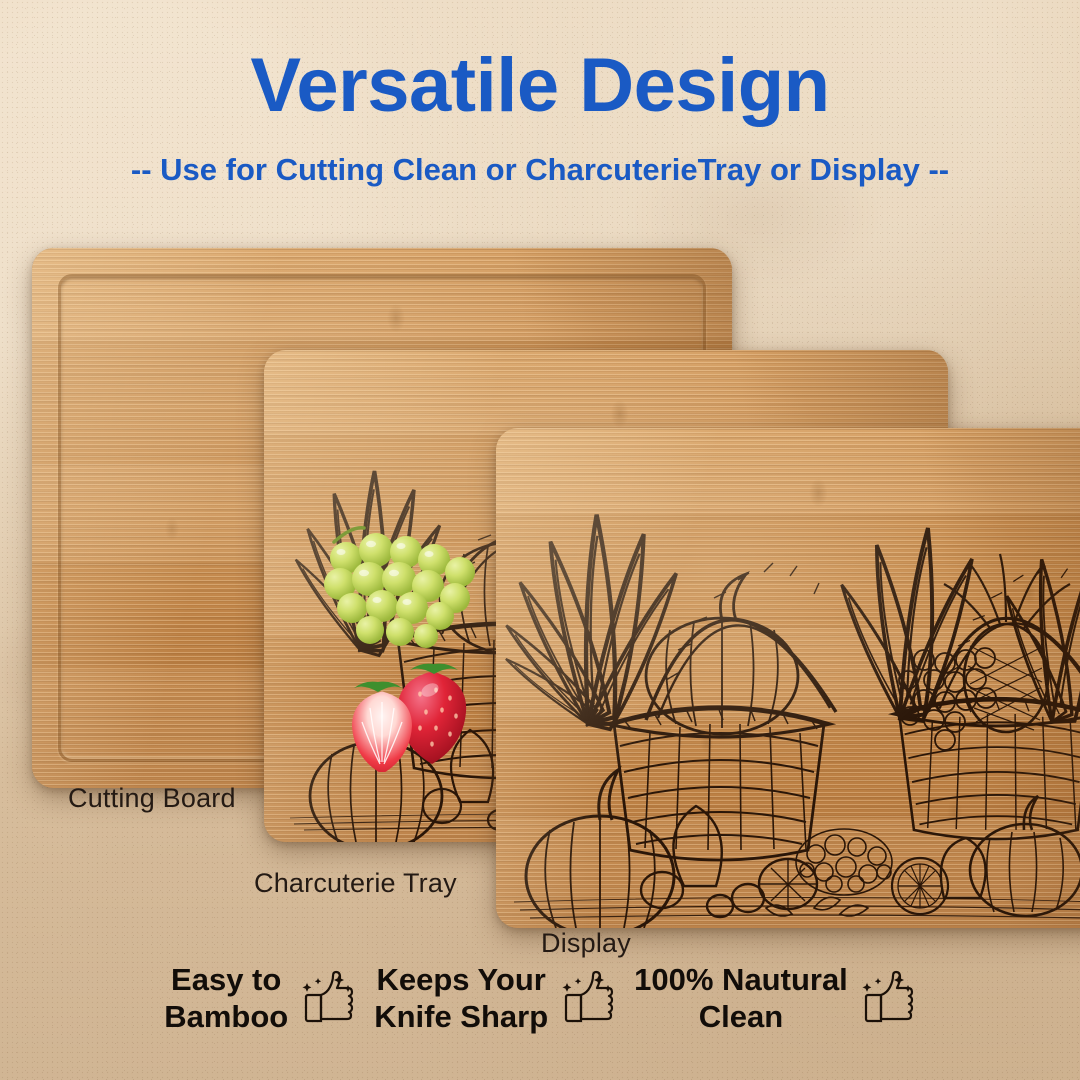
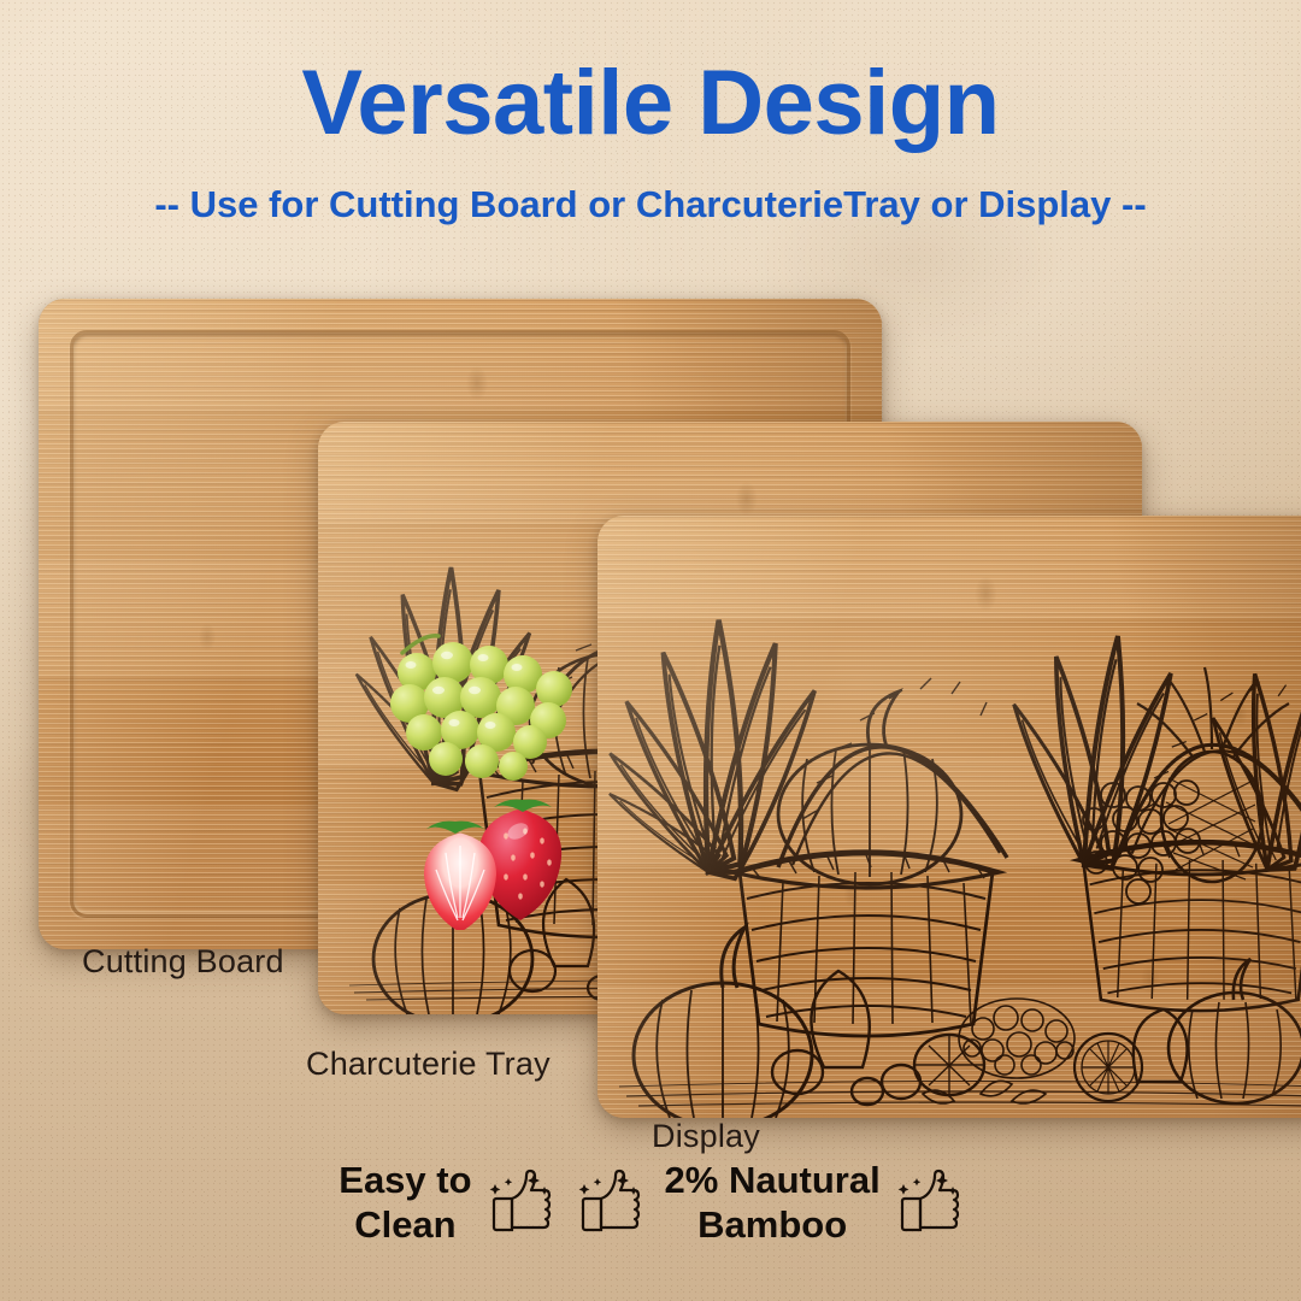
  Versatile Design
- -- Use for Cutting Clean or CharcuterieTray or Display --
+ -- Use for Cutting Board or CharcuterieTray or Display --
  Cutting Board
  Charcuterie Tray
  Display
  Easy to
- Bamboo
+ Clean
- Keeps Your
- Knife Sharp
- 100% Nautural
+ 2% Nautural
- Clean
+ Bamboo
